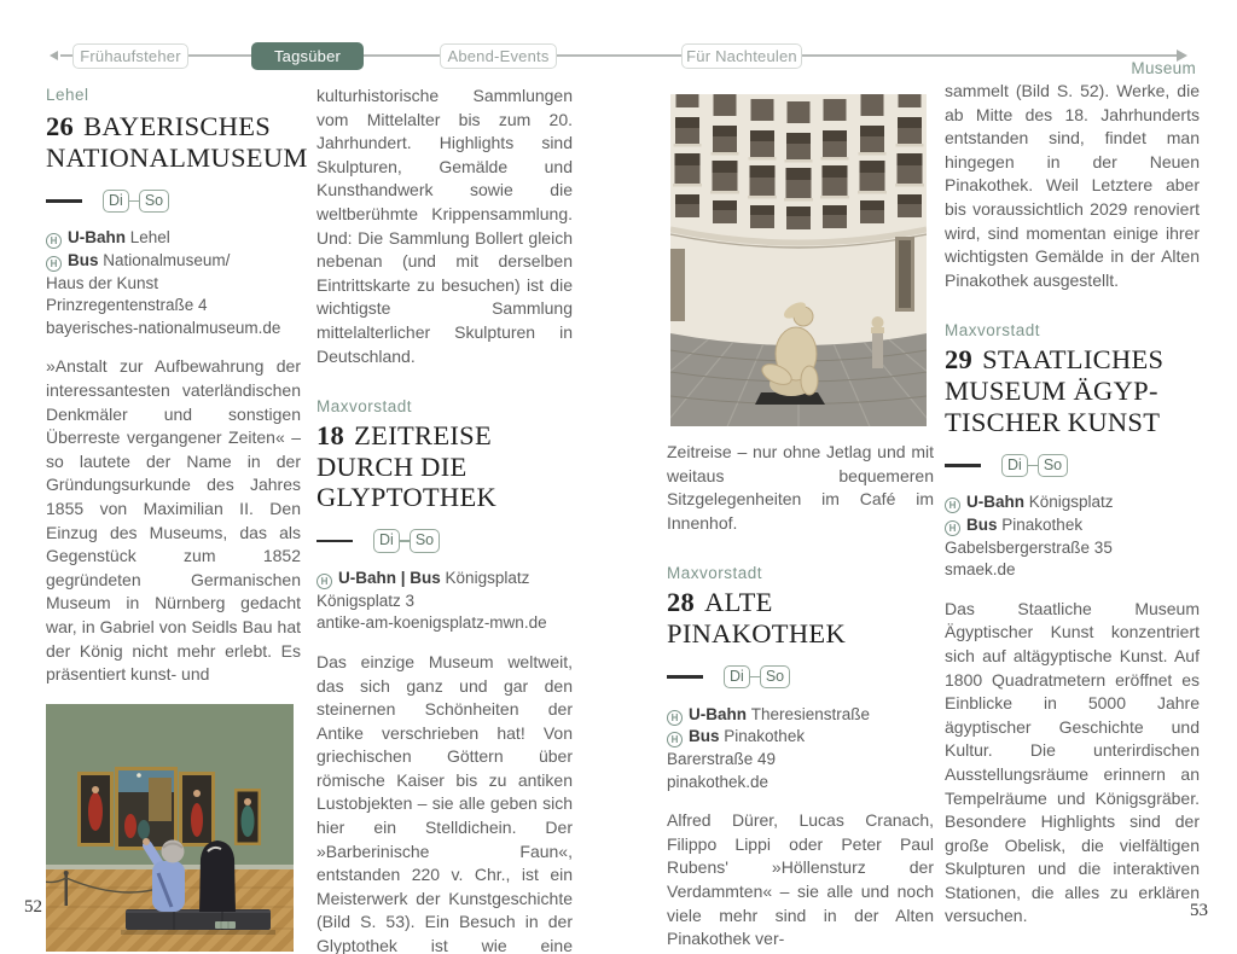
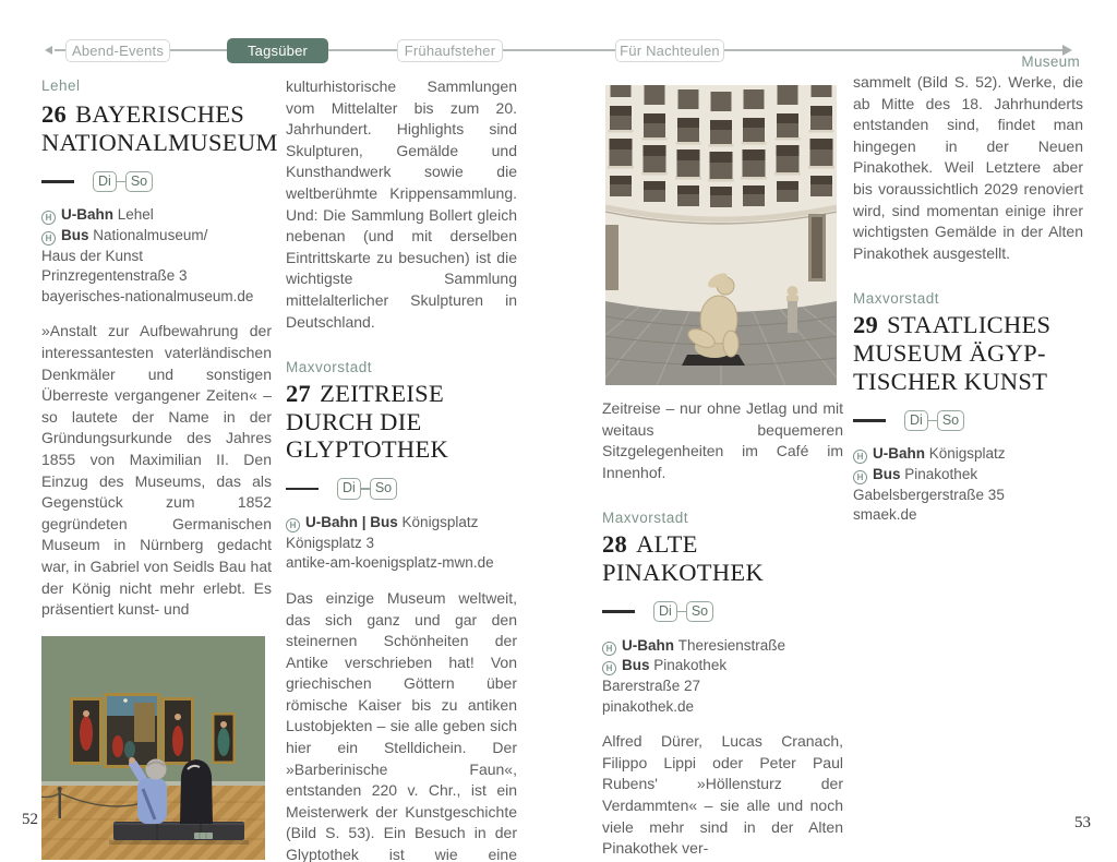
- Frühaufsteher
+ Abend-Events
  Tagsüber
- Abend-Events
+ Frühaufsteher
  Für Nachteulen
  Museum
  Lehel
  26 BAYERISCHES
  NATIONALMUSEUM
  Di
  So
  H U-Bahn Lehel
  H Bus Nationalmuseum/
  Haus der Kunst
- Prinzregentenstraße 4
+ Prinzregentenstraße 3
  bayerisches-nationalmuseum.de
  »Anstalt zur Aufbewahrung der interessantesten vaterländischen Denkmäler und sonstigen Überreste vergangener Zeiten« – so lautete der Name in der Gründungsurkunde des Jahres 1855 von Maximilian II. Den Einzug des Museums, das als Gegenstück zum 1852 gegründeten Germanischen Museum in Nürnberg gedacht war, in Gabriel von Seidls Bau hat der König nicht mehr erlebt. Es präsentiert kunst- und
  kulturhistorische Sammlungen vom Mittelalter bis zum 20. Jahrhundert. Highlights sind Skulpturen, Gemälde und Kunsthandwerk sowie die weltberühmte Krippensammlung. Und: Die Sammlung Bollert gleich nebenan (und mit derselben Eintrittskarte zu besuchen) ist die wichtigste Sammlung mittelalterlicher Skulpturen in Deutschland.
  Maxvorstadt
- 18 ZEITREISE
+ 27 ZEITREISE
  DURCH DIE
  GLYPTOTHEK
  Di
  So
  H U-Bahn | Bus Königsplatz
  Königsplatz 3
  antike-am-koenigsplatz-mwn.de
  Das einzige Museum weltweit, das sich ganz und gar den steinernen Schönheiten der Antike verschrieben hat! Von griechischen Göttern über römische Kaiser bis zu antiken Lustobjekten – sie alle geben sich hier ein Stelldichein. Der »Barberinische Faun«, entstanden 220 v. Chr., ist ein Meisterwerk der Kunstgeschichte (Bild S. 53). Ein Besuch in der Glyptothek ist wie eine
  Zeitreise – nur ohne Jetlag und mit weitaus bequemeren Sitzgelegenheiten im Café im Innenhof.
  Maxvorstadt
  28 ALTE
  PINAKOTHEK
  Di
  So
  H U-Bahn Theresienstraße
  H Bus Pinakothek
- Barerstraße 49
+ Barerstraße 27
  pinakothek.de
  Alfred Dürer, Lucas Cranach, Filippo Lippi oder Peter Paul Rubens' »Höllensturz der Verdammten« – sie alle und noch viele mehr sind in der Alten Pinakothek ver-
  sammelt (Bild S. 52). Werke, die ab Mitte des 18. Jahrhunderts entstanden sind, findet man hingegen in der Neuen Pinakothek. Weil Letztere aber bis voraussichtlich 2029 renoviert wird, sind momentan einige ihrer wichtigsten Gemälde in der Alten Pinakothek ausgestellt.
  Maxvorstadt
  29 STAATLICHES
  MUSEUM ÄGYP-
  TISCHER KUNST
  Di
  So
  H U-Bahn Königsplatz
  H Bus Pinakothek
  Gabelsbergerstraße 35
  smaek.de
- Das Staatliche Museum Ägyptischer Kunst konzentriert sich auf altägyptische Kunst. Auf 1800 Quadratmetern eröffnet es Einblicke in 5000 Jahre ägyptischer Geschichte und Kultur. Die unterirdischen Ausstellungsräume erinnern an Tempelräume und Königsgräber. Besondere Highlights sind der große Obelisk, die vielfältigen Skulpturen und die interaktiven Stationen, die alles zu erklären versuchen.
  52
  53
